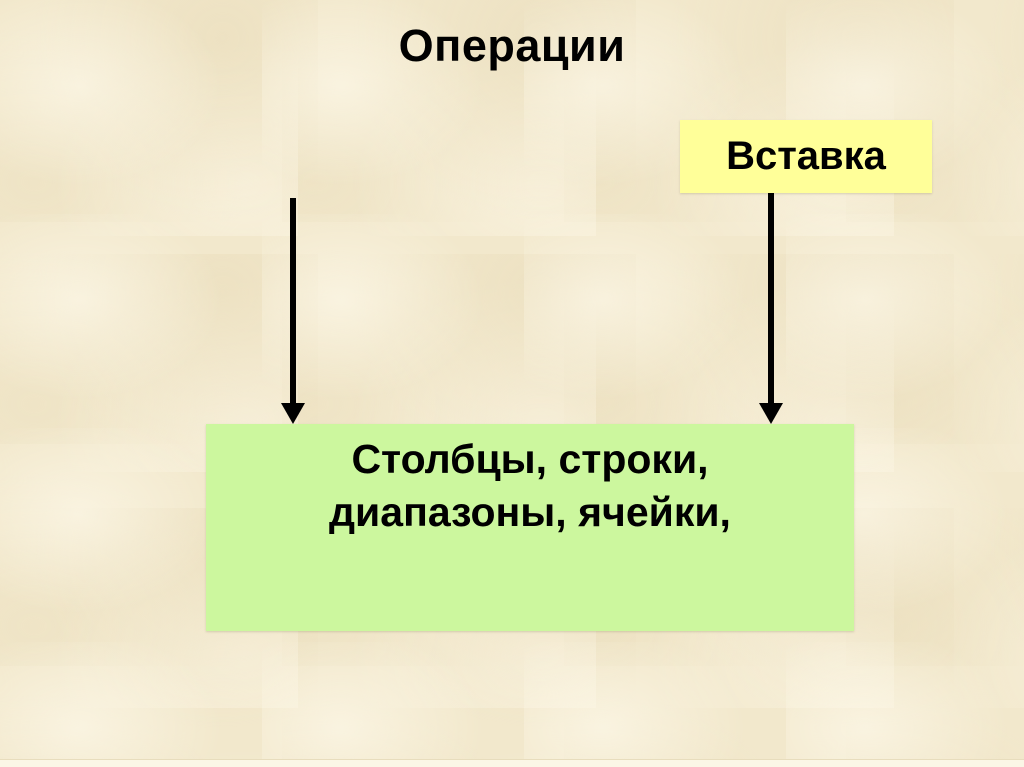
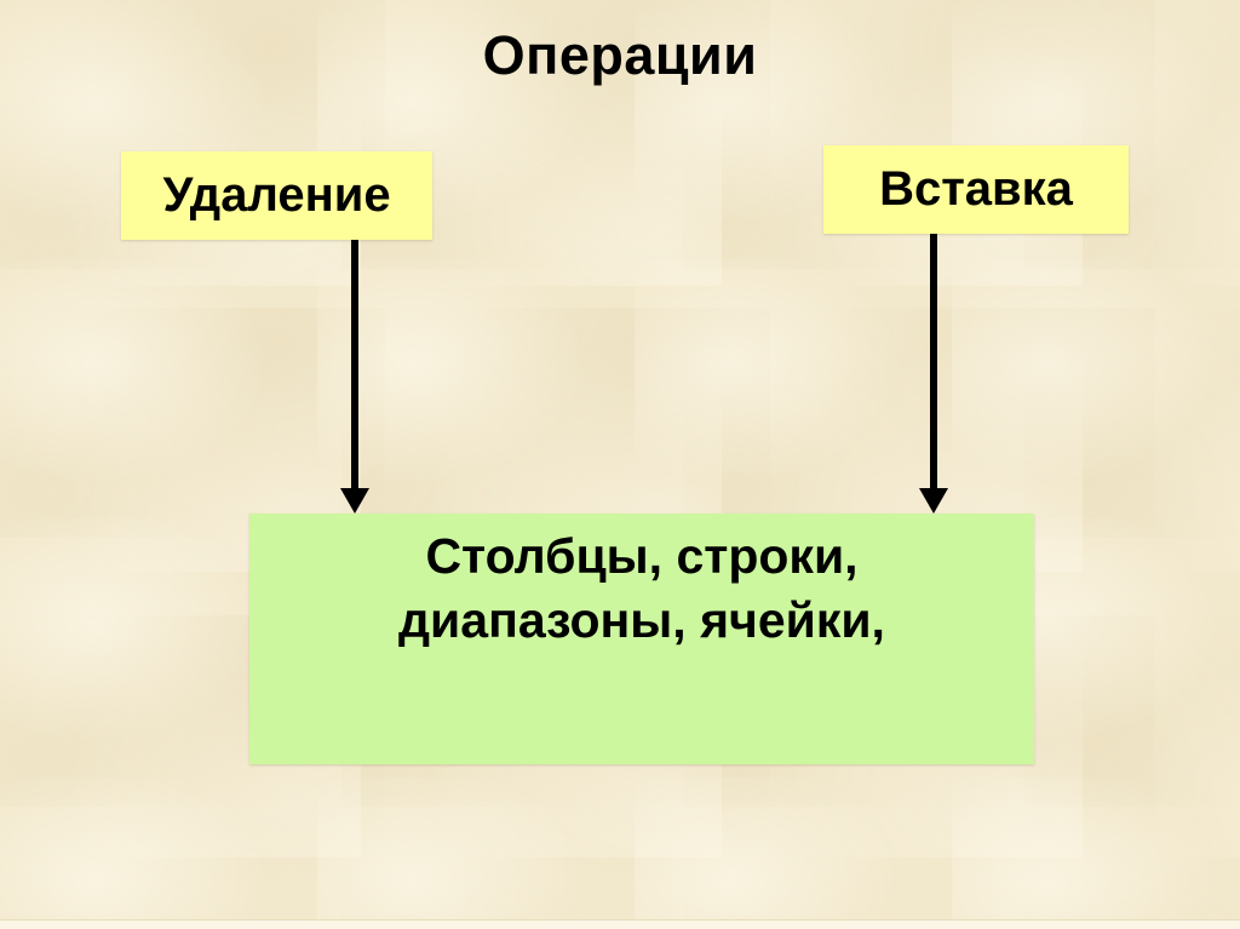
  Операции
+ Удаление
  Вставка
  Столбцы, строки,
  диапазоны, ячейки,
